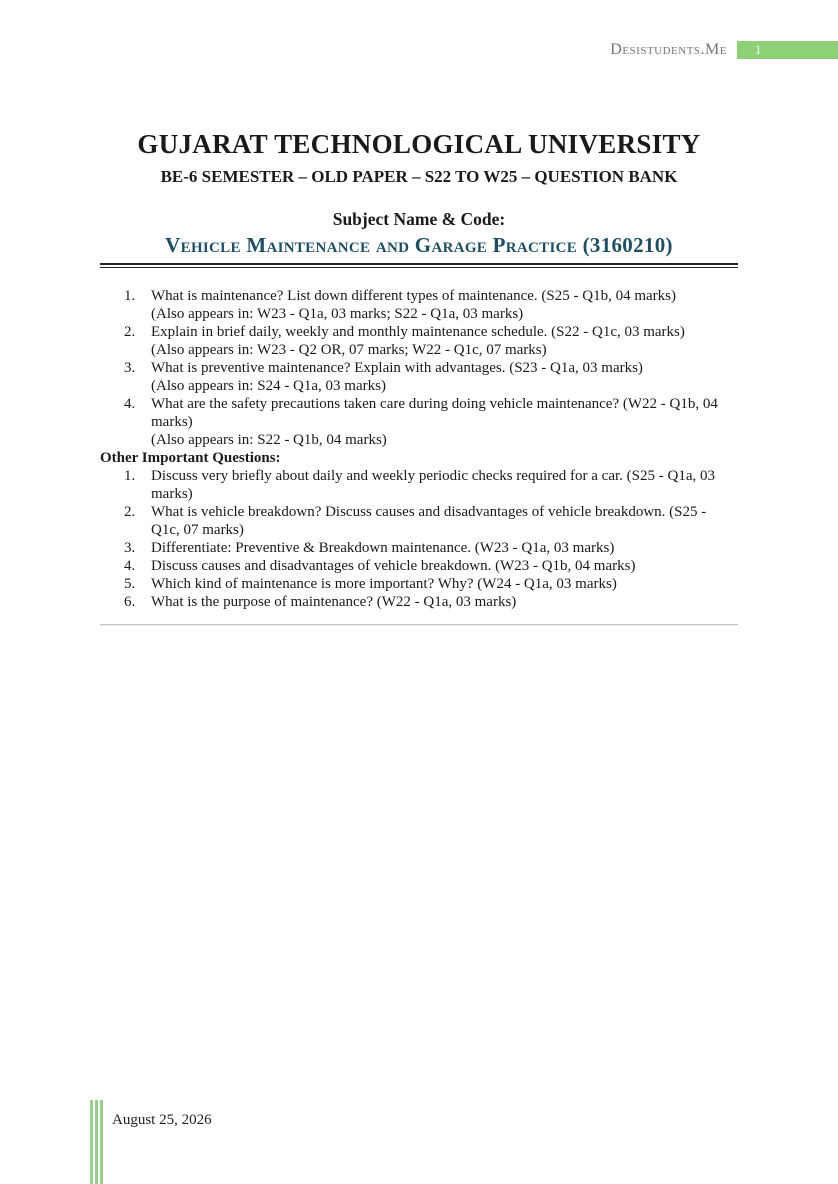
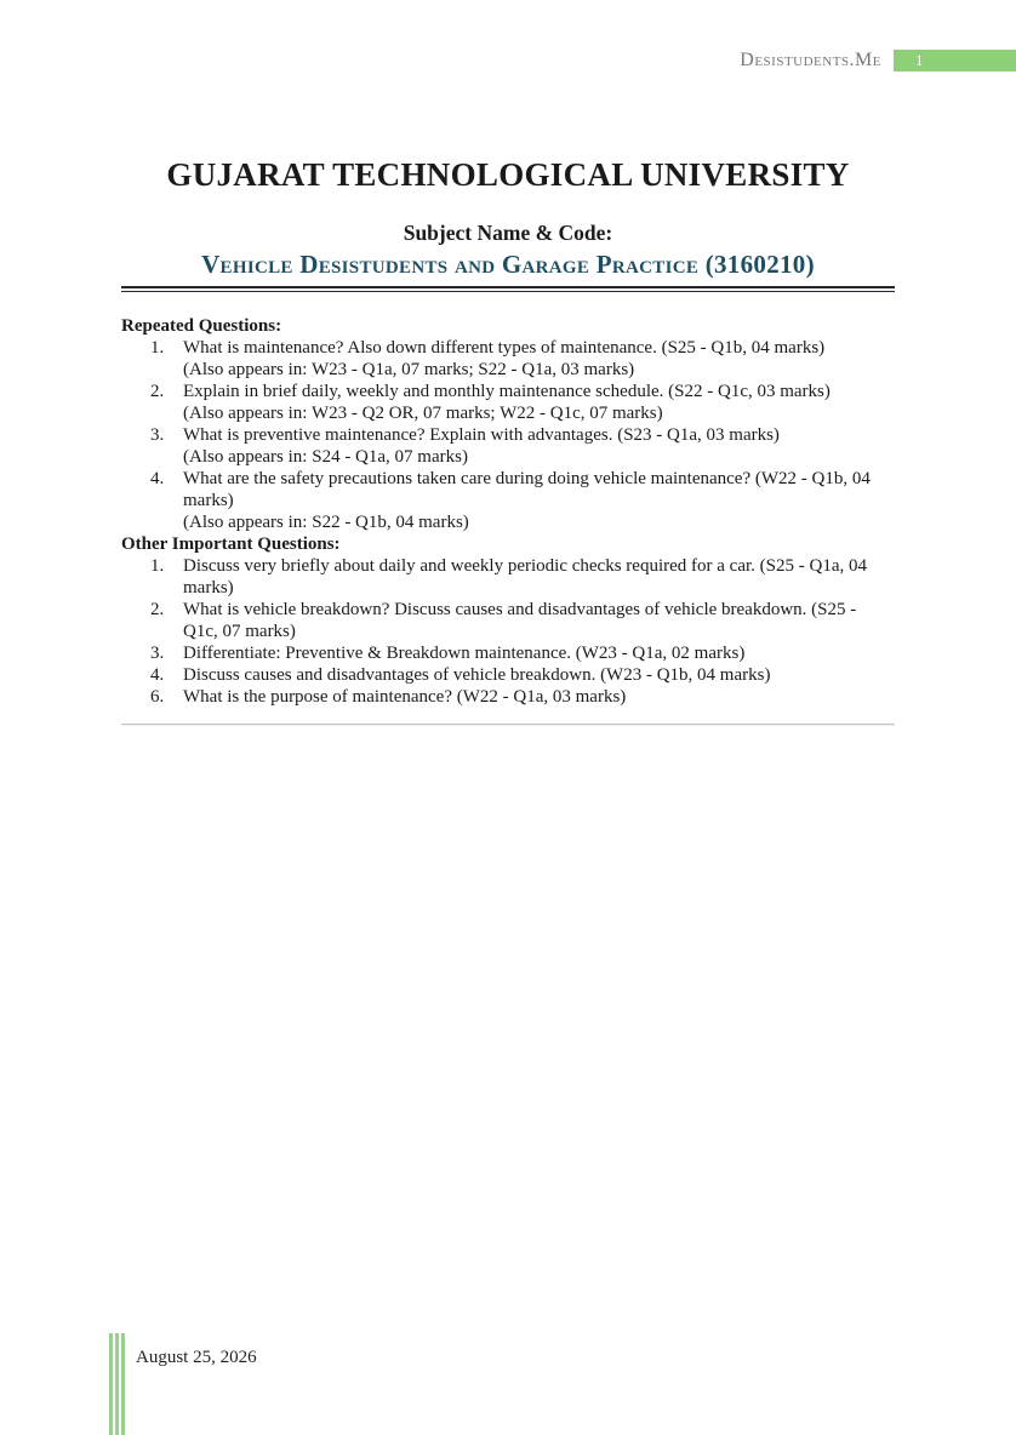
  Desistudents.Me
  1
  GUJARAT TECHNOLOGICAL UNIVERSITY
- BE-6 SEMESTER – OLD PAPER – S22 TO W25 – QUESTION BANK
  Subject Name & Code:
- Vehicle Maintenance and Garage Practice (3160210)
+ Vehicle Desistudents and Garage Practice (3160210)
+ Repeated Questions:
  1.
- What is maintenance? List down different types of maintenance. (S25 - Q1b, 04 marks)
+ What is maintenance? Also down different types of maintenance. (S25 - Q1b, 04 marks)
- (Also appears in: W23 - Q1a, 03 marks; S22 - Q1a, 03 marks)
+ (Also appears in: W23 - Q1a, 07 marks; S22 - Q1a, 03 marks)
  2.
  Explain in brief daily, weekly and monthly maintenance schedule. (S22 - Q1c, 03 marks)
  (Also appears in: W23 - Q2 OR, 07 marks; W22 - Q1c, 07 marks)
  3.
  What is preventive maintenance? Explain with advantages. (S23 - Q1a, 03 marks)
- (Also appears in: S24 - Q1a, 03 marks)
+ (Also appears in: S24 - Q1a, 07 marks)
  4.
  What are the safety precautions taken care during doing vehicle maintenance? (W22 - Q1b, 04 marks)
  (Also appears in: S22 - Q1b, 04 marks)
  Other Important Questions:
  1.
- Discuss very briefly about daily and weekly periodic checks required for a car. (S25 - Q1a, 03 marks)
+ Discuss very briefly about daily and weekly periodic checks required for a car. (S25 - Q1a, 04 marks)
  2.
  What is vehicle breakdown? Discuss causes and disadvantages of vehicle breakdown. (S25 - Q1c, 07 marks)
  3.
- Differentiate: Preventive & Breakdown maintenance. (W23 - Q1a, 03 marks)
+ Differentiate: Preventive & Breakdown maintenance. (W23 - Q1a, 02 marks)
  4.
  Discuss causes and disadvantages of vehicle breakdown. (W23 - Q1b, 04 marks)
- 5.
- Which kind of maintenance is more important? Why? (W24 - Q1a, 03 marks)
  6.
  What is the purpose of maintenance? (W22 - Q1a, 03 marks)
  August 25, 2026
